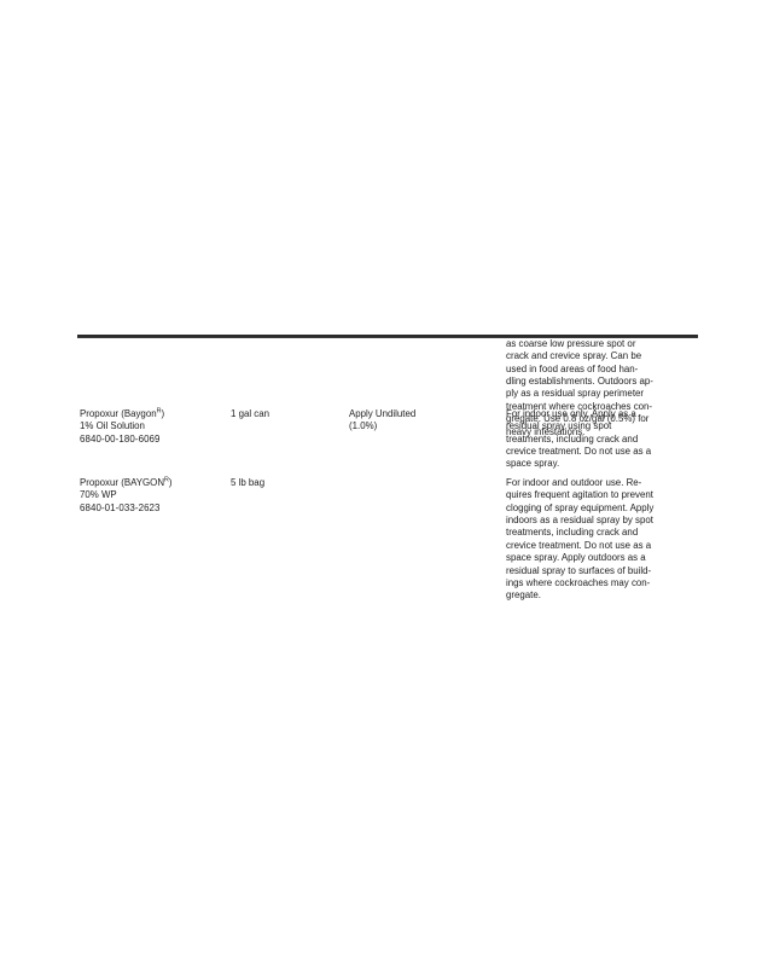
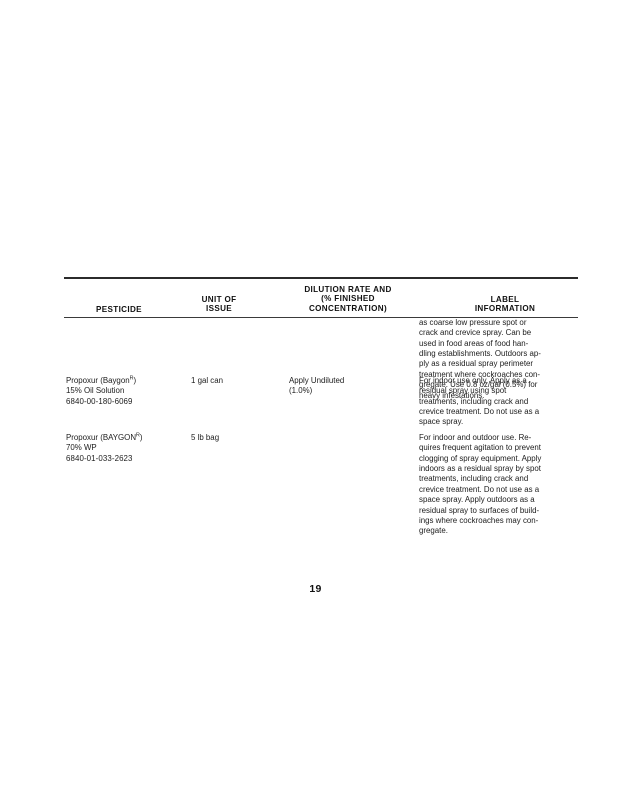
+ PESTICIDE
+ UNIT OF
+ ISSUE
+ DILUTION RATE AND
+ (% FINISHED
+ CONCENTRATION)
+ LABEL
+ INFORMATION
  as coarse low pressure spot or
  crack and crevice spray. Can be
  used in food areas of food han-
  dling establishments. Outdoors ap-
  ply as a residual spray perimeter
  treatment where cockroaches con-
  gregate. Use 0.8 oz/gal (0.5%) for
  heavy infestations.
  Propoxur (Baygon )
- 1% Oil Solution
+ 15% Oil Solution
  6840-00-180-6069
  1 gal can
  Apply Undiluted
  (1.0%)
  For indoor use only. Apply as a
  residual spray using spot
  treatments, including crack and
  crevice treatment. Do not use as a
  space spray.
  Propoxur (BAYGON )
  70% WP
  6840-01-033-2623
  5 lb bag
  For indoor and outdoor use. Re-
  quires frequent agitation to prevent
  clogging of spray equipment. Apply
  indoors as a residual spray by spot
  treatments, including crack and
  crevice treatment. Do not use as a
  space spray. Apply outdoors as a
  residual spray to surfaces of build-
  ings where cockroaches may con-
  gregate.
+ 19
